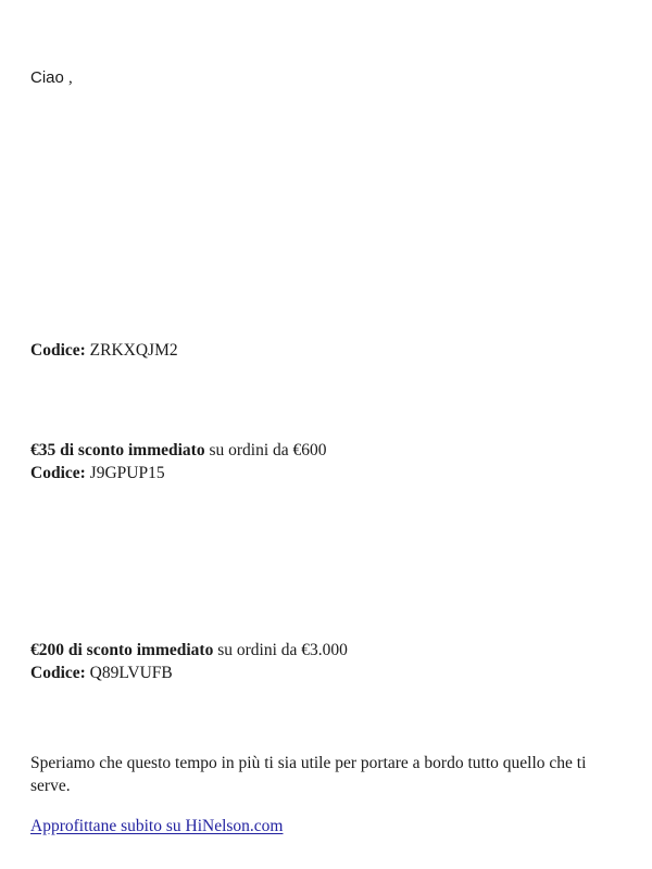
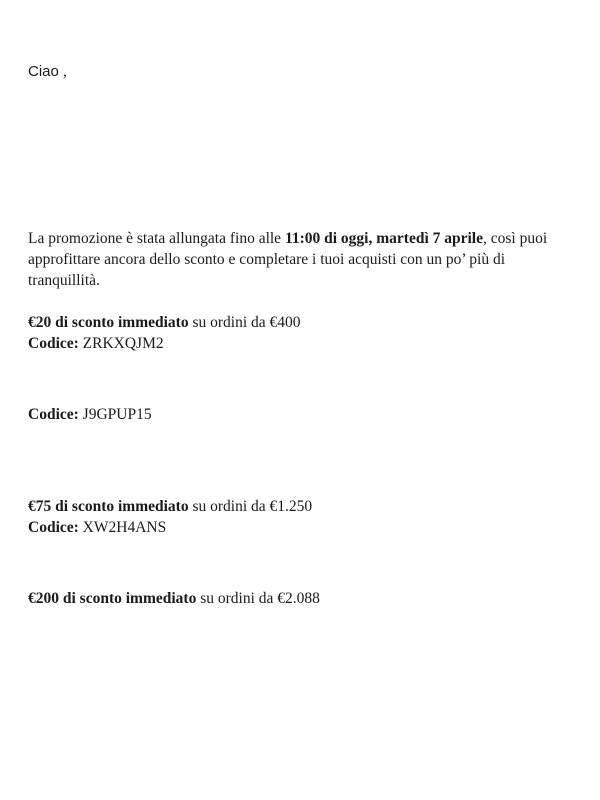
  Ciao ,
+ La promozione è stata allungata fino alle 11:00 di oggi, martedì 7 aprile, così puoi approfittare ancora dello sconto e completare i tuoi acquisti con un po’ più di tranquillità.
+ €20 di sconto immediato su ordini da €400
  Codice: ZRKXQJM2
- €35 di sconto immediato su ordini da €600
  Codice: J9GPUP15
+ €75 di sconto immediato su ordini da €1.250
+ Codice: XW2H4ANS
- €200 di sconto immediato su ordini da €3.000
+ €200 di sconto immediato su ordini da €2.088
- Codice: Q89LVUFB
- Speriamo che questo tempo in più ti sia utile per portare a bordo tutto quello che ti serve.
- Approfittane subito su HiNelson.com
